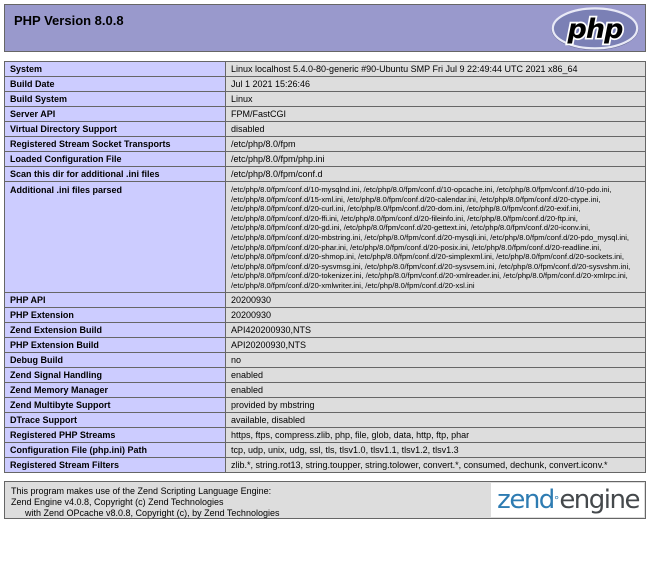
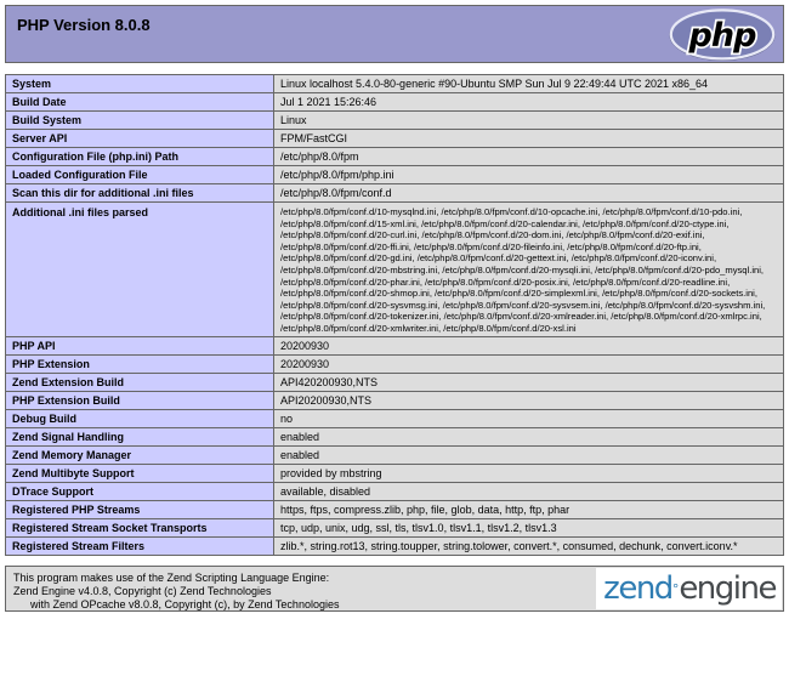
  PHP Version 8.0.8
  php
- System	Linux localhost 5.4.0-80-generic #90-Ubuntu SMP Fri Jul 9 22:49:44 UTC 2021 x86_64
+ System	Linux localhost 5.4.0-80-generic #90-Ubuntu SMP Sun Jul 9 22:49:44 UTC 2021 x86_64
  Build Date	Jul 1 2021 15:26:46
  Build System	Linux
  Server API	FPM/FastCGI
- Virtual Directory Support	disabled
- Registered Stream Socket Transports	/etc/php/8.0/fpm
+ Configuration File (php.ini) Path	/etc/php/8.0/fpm
  Loaded Configuration File	/etc/php/8.0/fpm/php.ini
  Scan this dir for additional .ini files	/etc/php/8.0/fpm/conf.d
  Additional .ini files parsed	/etc/php/8.0/fpm/conf.d/10-mysqlnd.ini, /etc/php/8.0/fpm/conf.d/10-opcache.ini, /etc/php/8.0/fpm/conf.d/10-pdo.ini, /etc/php/8.0/fpm/conf.d/15-xml.ini, /etc/php/8.0/fpm/conf.d/20-calendar.ini, /etc/php/8.0/fpm/conf.d/20-ctype.ini, /etc/php/8.0/fpm/conf.d/20-curl.ini, /etc/php/8.0/fpm/conf.d/20-dom.ini, /etc/php/8.0/fpm/conf.d/20-exif.ini, /etc/php/8.0/fpm/conf.d/20-ffi.ini, /etc/php/8.0/fpm/conf.d/20-fileinfo.ini, /etc/php/8.0/fpm/conf.d/20-ftp.ini, /etc/php/8.0/fpm/conf.d/20-gd.ini, /etc/php/8.0/fpm/conf.d/20-gettext.ini, /etc/php/8.0/fpm/conf.d/20-iconv.ini, /etc/php/8.0/fpm/conf.d/20-mbstring.ini, /etc/php/8.0/fpm/conf.d/20-mysqli.ini, /etc/php/8.0/fpm/conf.d/20-pdo_mysql.ini, /etc/php/8.0/fpm/conf.d/20-phar.ini, /etc/php/8.0/fpm/conf.d/20-posix.ini, /etc/php/8.0/fpm/conf.d/20-readline.ini, /etc/php/8.0/fpm/conf.d/20-shmop.ini, /etc/php/8.0/fpm/conf.d/20-simplexml.ini, /etc/php/8.0/fpm/conf.d/20-sockets.ini, /etc/php/8.0/fpm/conf.d/20-sysvmsg.ini, /etc/php/8.0/fpm/conf.d/20-sysvsem.ini, /etc/php/8.0/fpm/conf.d/20-sysvshm.ini, /etc/php/8.0/fpm/conf.d/20-tokenizer.ini, /etc/php/8.0/fpm/conf.d/20-xmlreader.ini, /etc/php/8.0/fpm/conf.d/20-xmlrpc.ini, /etc/php/8.0/fpm/conf.d/20-xmlwriter.ini, /etc/php/8.0/fpm/conf.d/20-xsl.ini
  PHP API	20200930
  PHP Extension	20200930
  Zend Extension Build	API420200930,NTS
  PHP Extension Build	API20200930,NTS
  Debug Build	no
  Zend Signal Handling	enabled
  Zend Memory Manager	enabled
  Zend Multibyte Support	provided by mbstring
  DTrace Support	available, disabled
  Registered PHP Streams	https, ftps, compress.zlib, php, file, glob, data, http, ftp, phar
- Configuration File (php.ini) Path	tcp, udp, unix, udg, ssl, tls, tlsv1.0, tlsv1.1, tlsv1.2, tlsv1.3
+ Registered Stream Socket Transports	tcp, udp, unix, udg, ssl, tls, tlsv1.0, tlsv1.1, tlsv1.2, tlsv1.3
  Registered Stream Filters	zlib.*, string.rot13, string.toupper, string.tolower, convert.*, consumed, dechunk, convert.iconv.*
  This program makes use of the Zend Scripting Language Engine:
  Zend Engine v4.0.8, Copyright (c) Zend Technologies
  with Zend OPcache v8.0.8, Copyright (c), by Zend Technologies
  zend
  °
  engine
